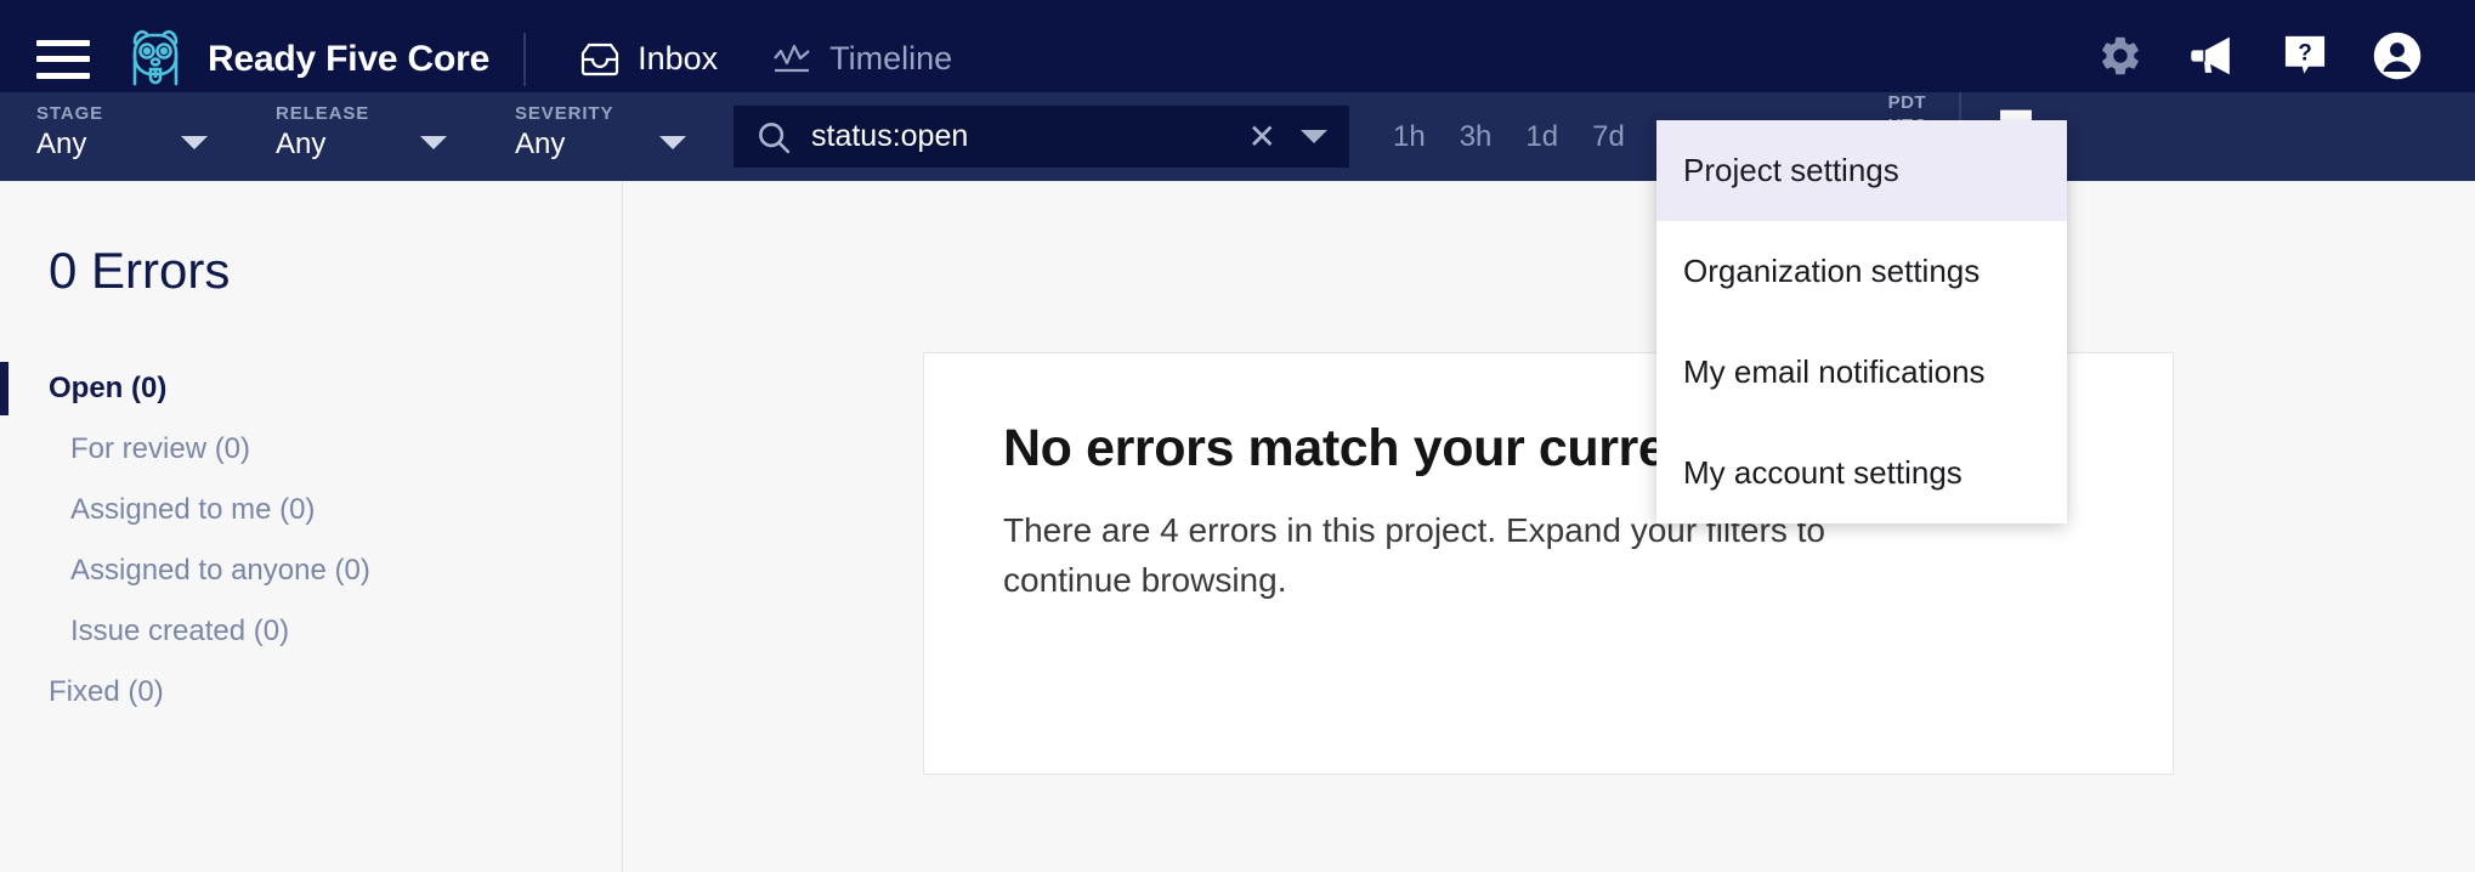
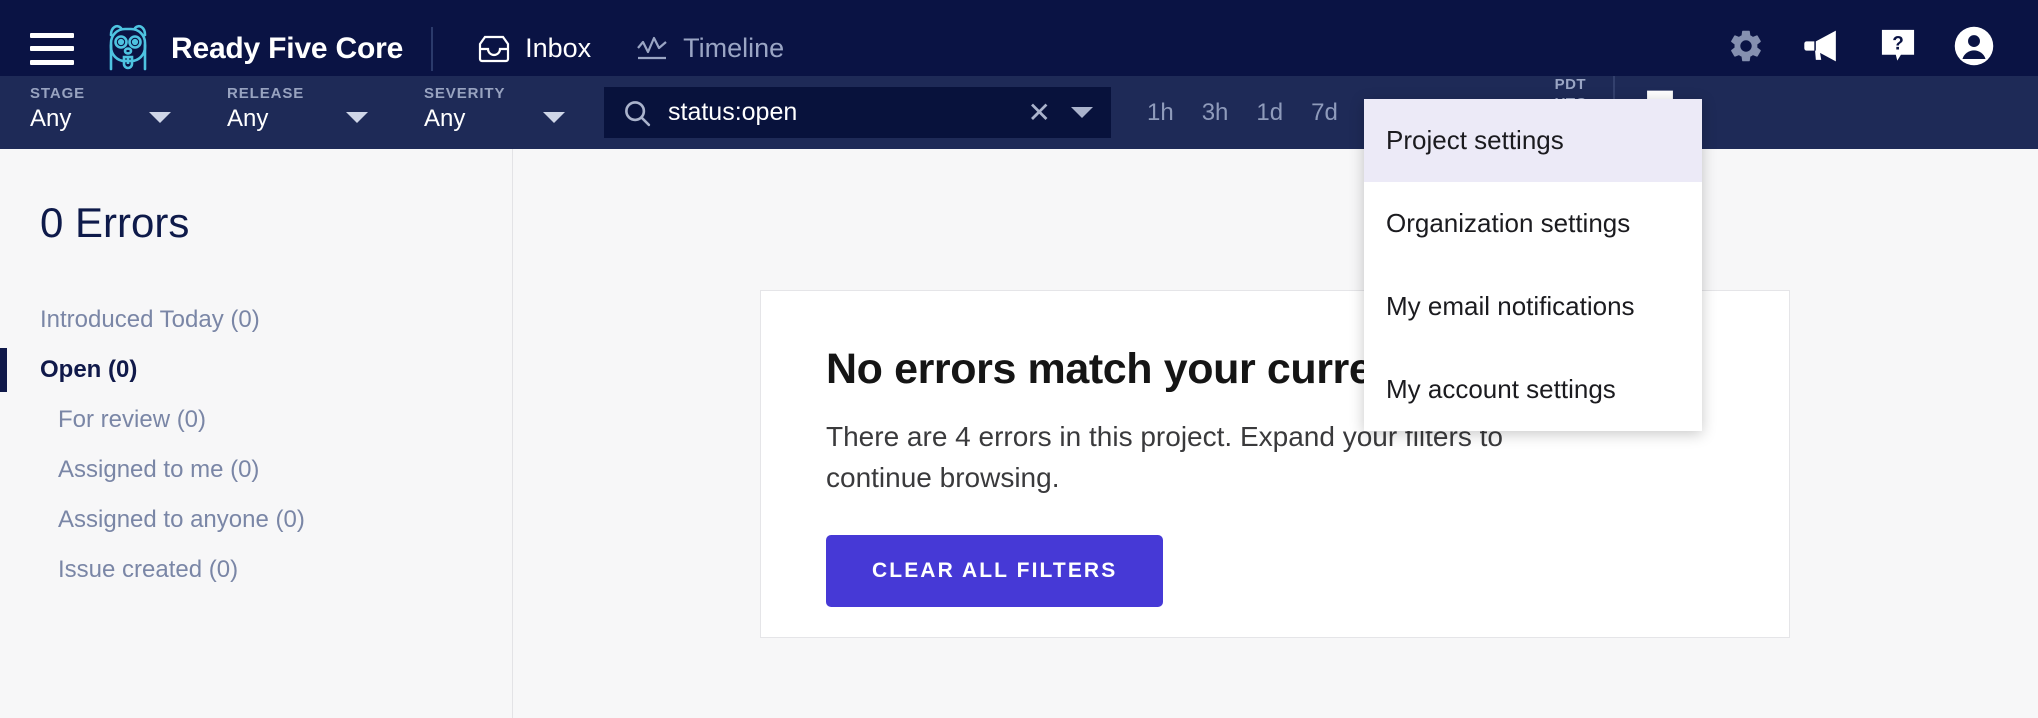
  Ready Five Core
  Inbox
  Timeline
  ?
  STAGE
  Any
  RELEASE
  Any
  SEVERITY
  Any
  status:open
  ✕
  1h
  3h
  1d
  7d
  PDT
  0 Errors
+ Introduced Today (0)
  Open (0)
  For review (0)
  Assigned to me (0)
  Assigned to anyone (0)
  Issue created (0)
- Fixed (0)
  No errors match your curre
  There are 4 errors in this project. Expand your filters to continue browsing.
+ CLEAR ALL FILTERS
  Project settings
  Organization settings
  My email notifications
  My account settings
